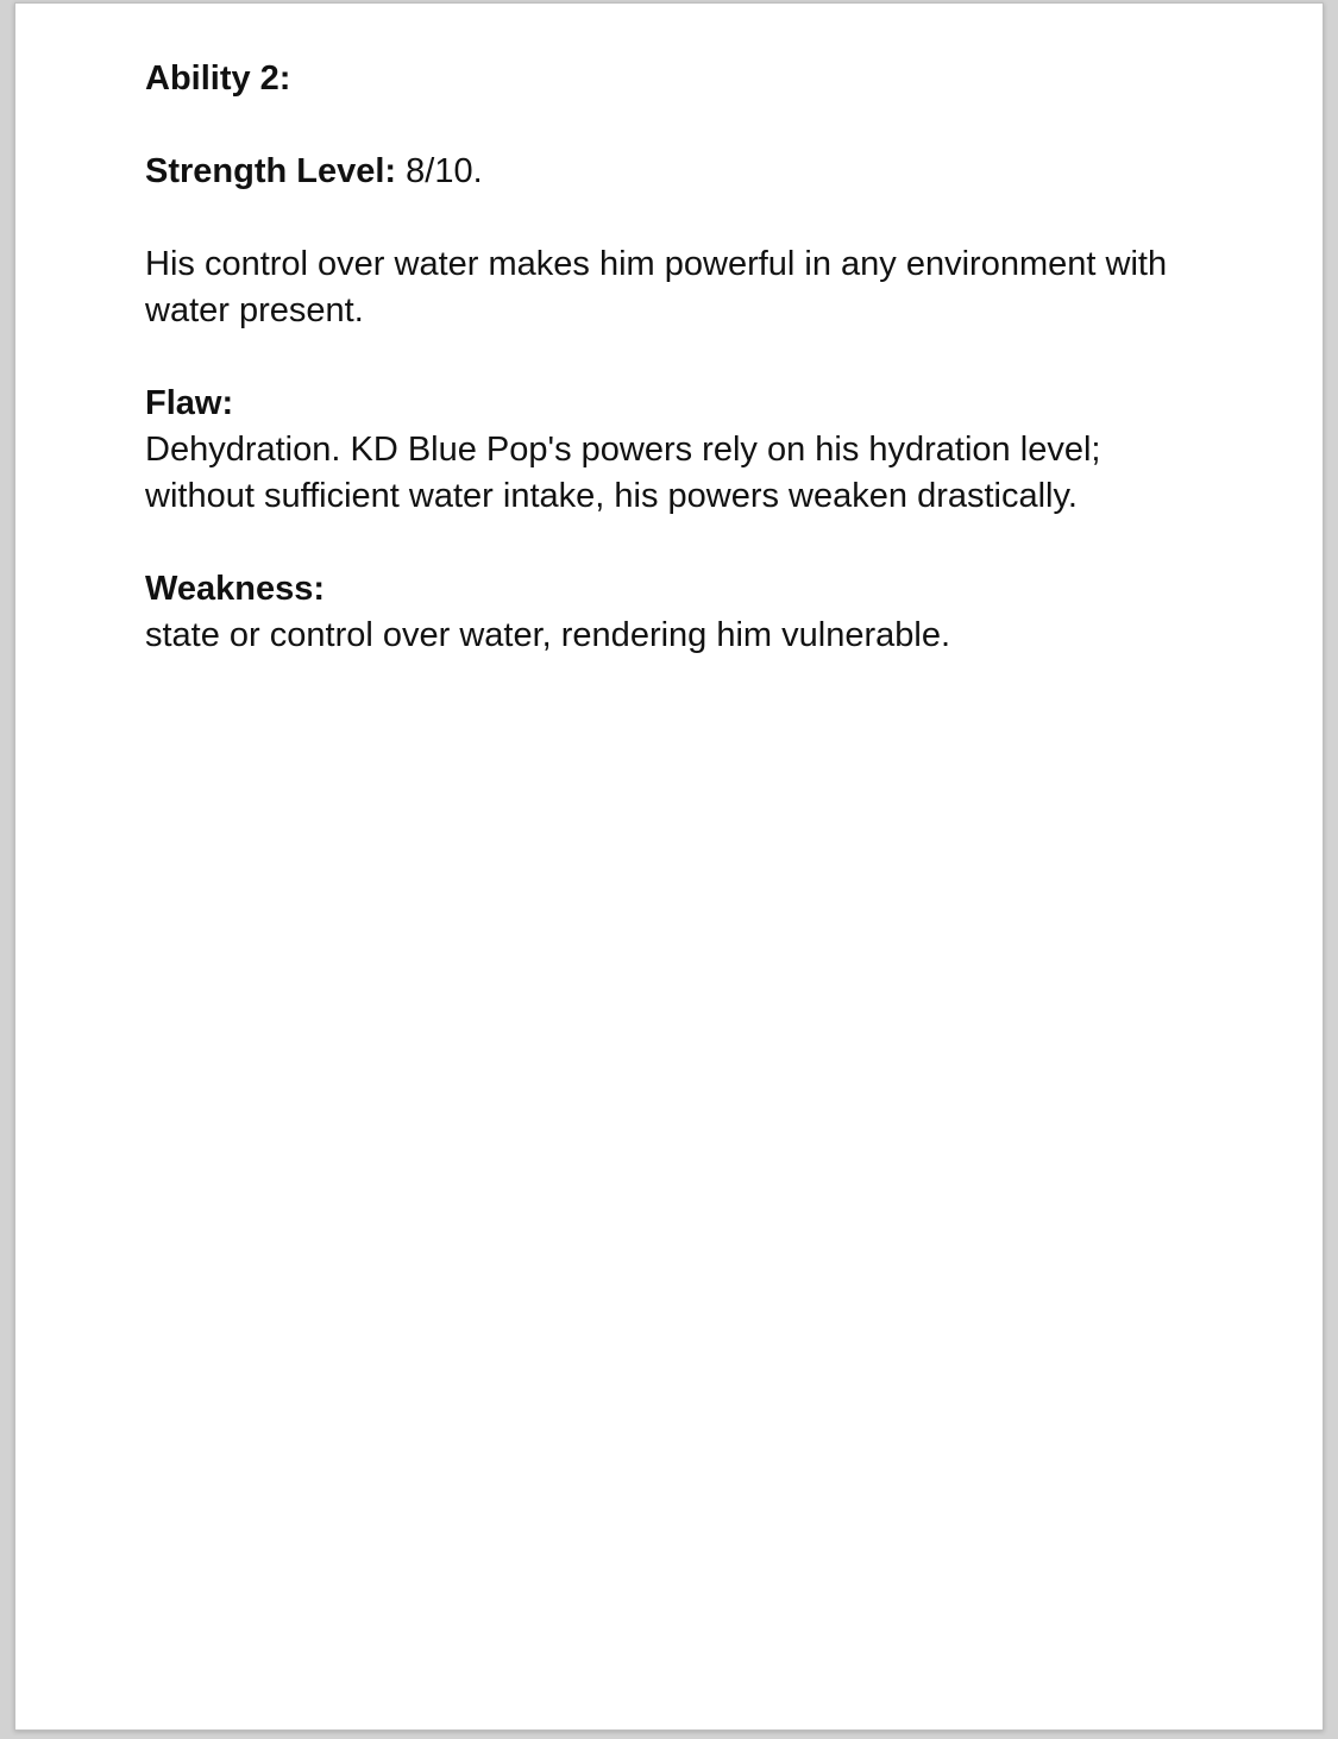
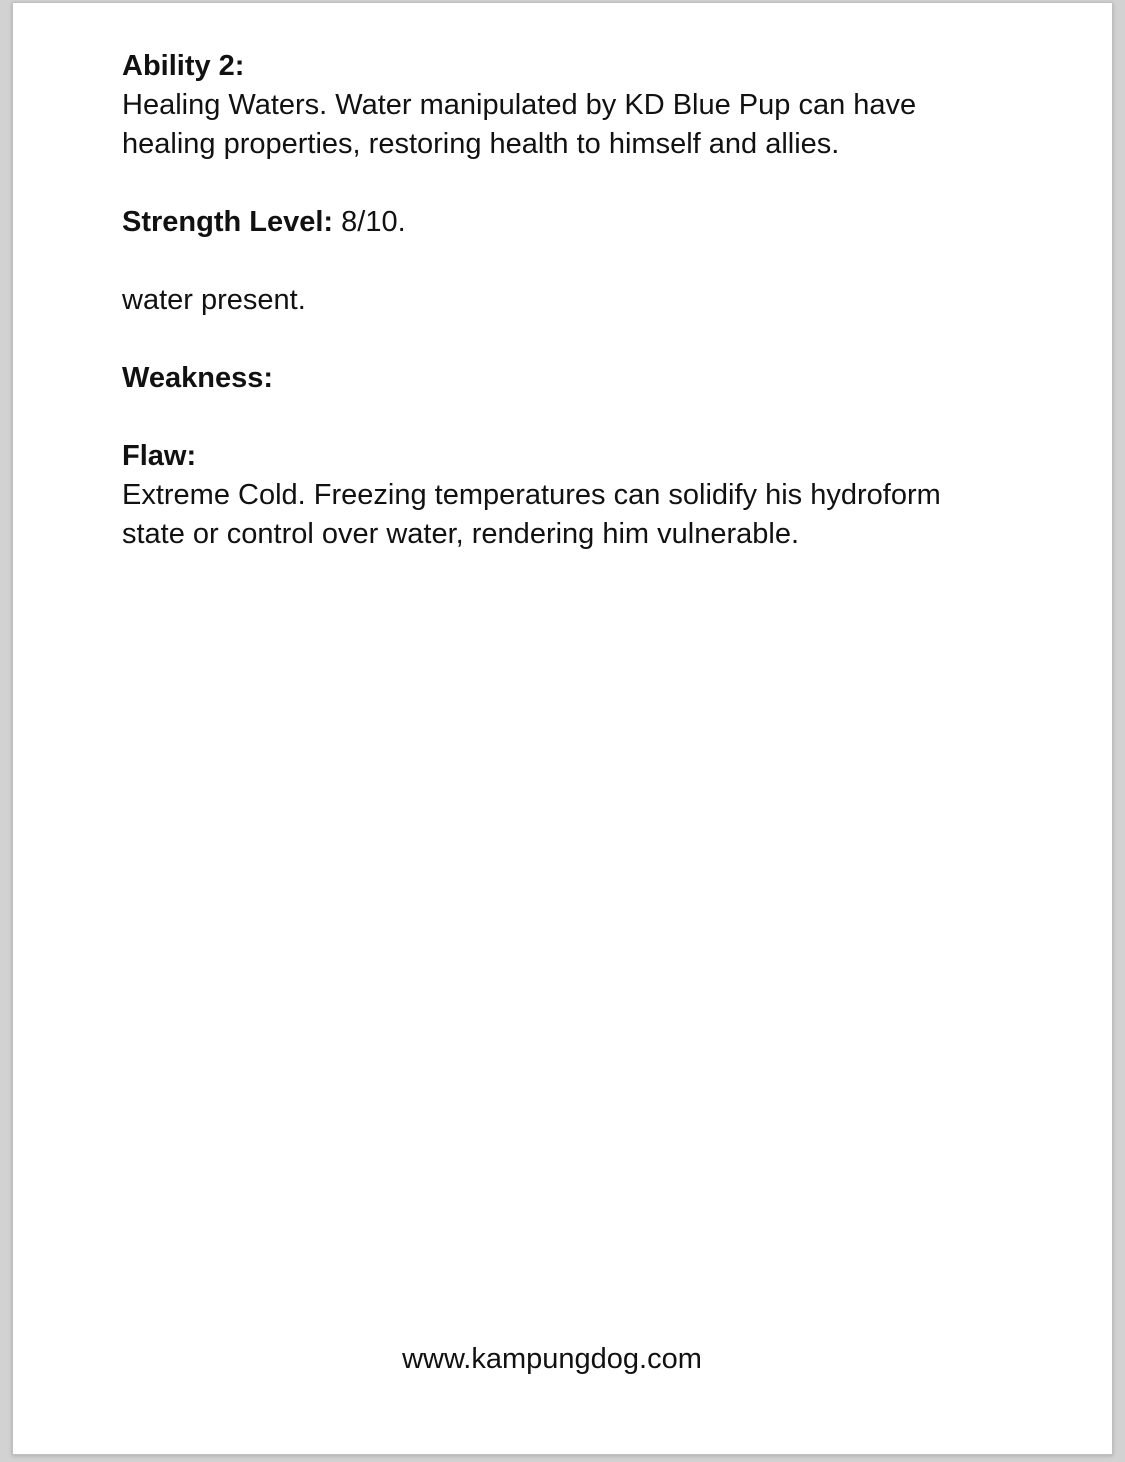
  Ability 2:
+ Healing Waters. Water manipulated by KD Blue Pup can have
+ healing properties, restoring health to himself and allies.
  Strength Level: 8/10.
- His control over water makes him powerful in any environment with
  water present.
- Flaw:
+ Weakness:
- Dehydration. KD Blue Pop's powers rely on his hydration level;
- without sufficient water intake, his powers weaken drastically.
- Weakness:
+ Flaw:
+ Extreme Cold. Freezing temperatures can solidify his hydroform
  state or control over water, rendering him vulnerable.
+ www.kampungdog.com
